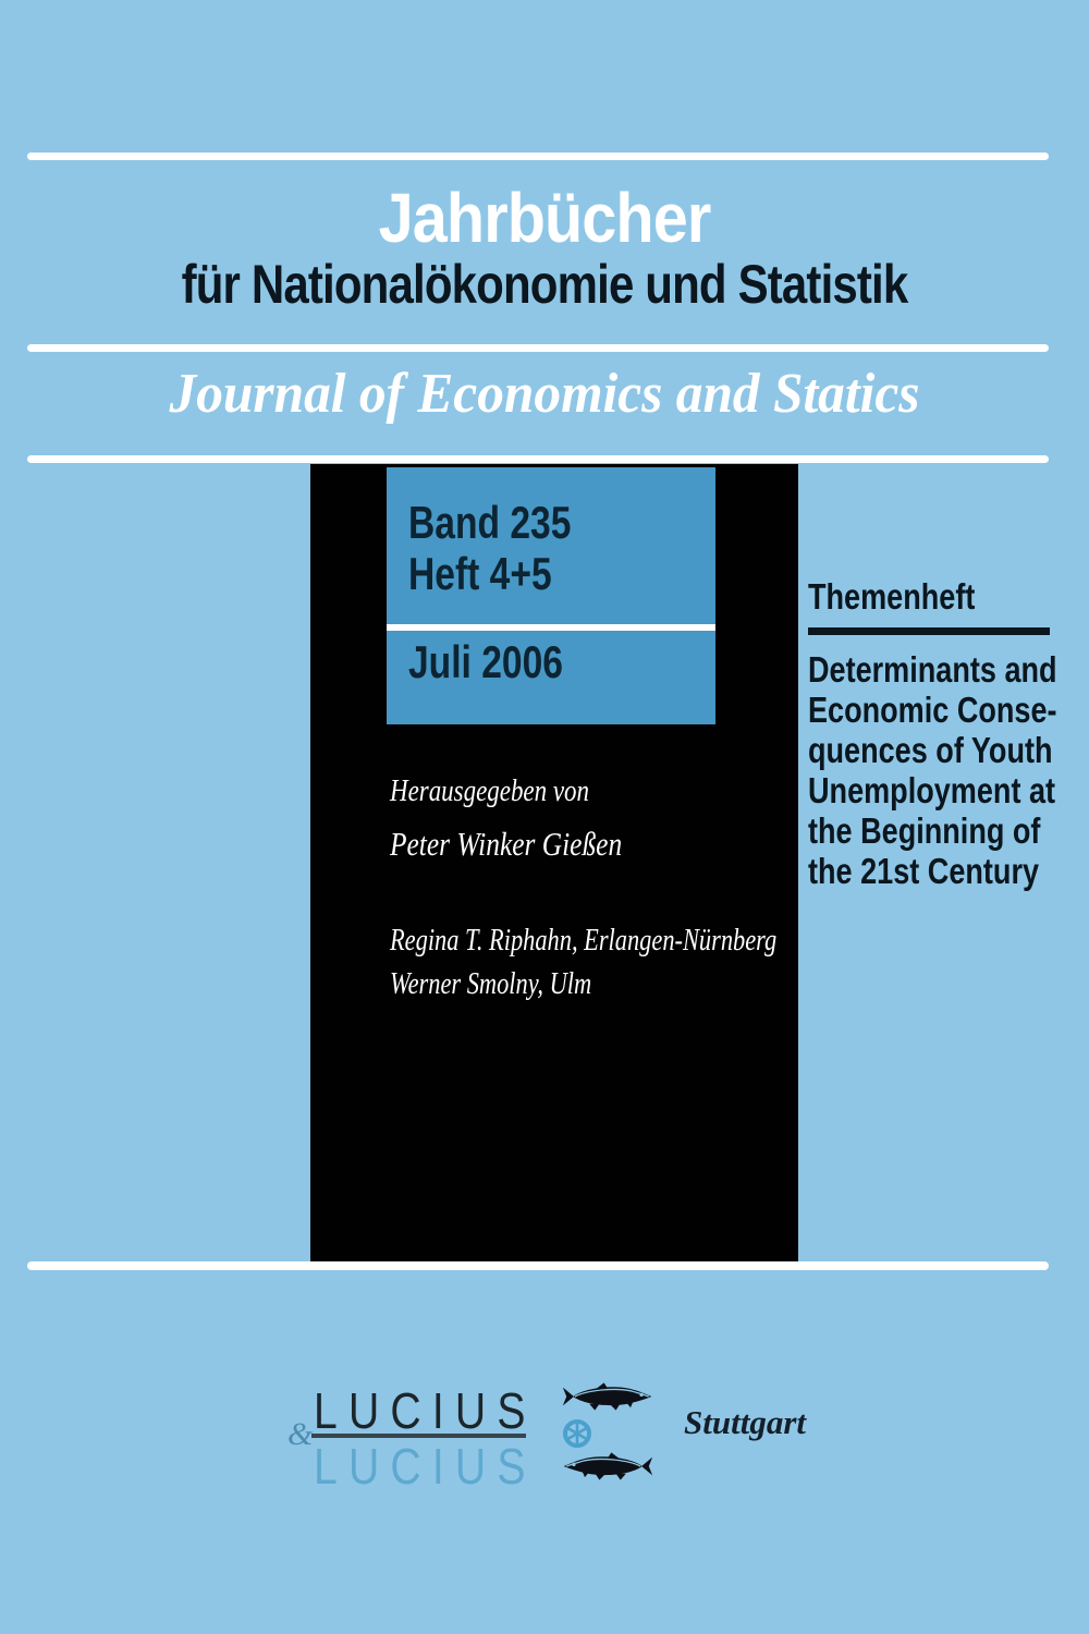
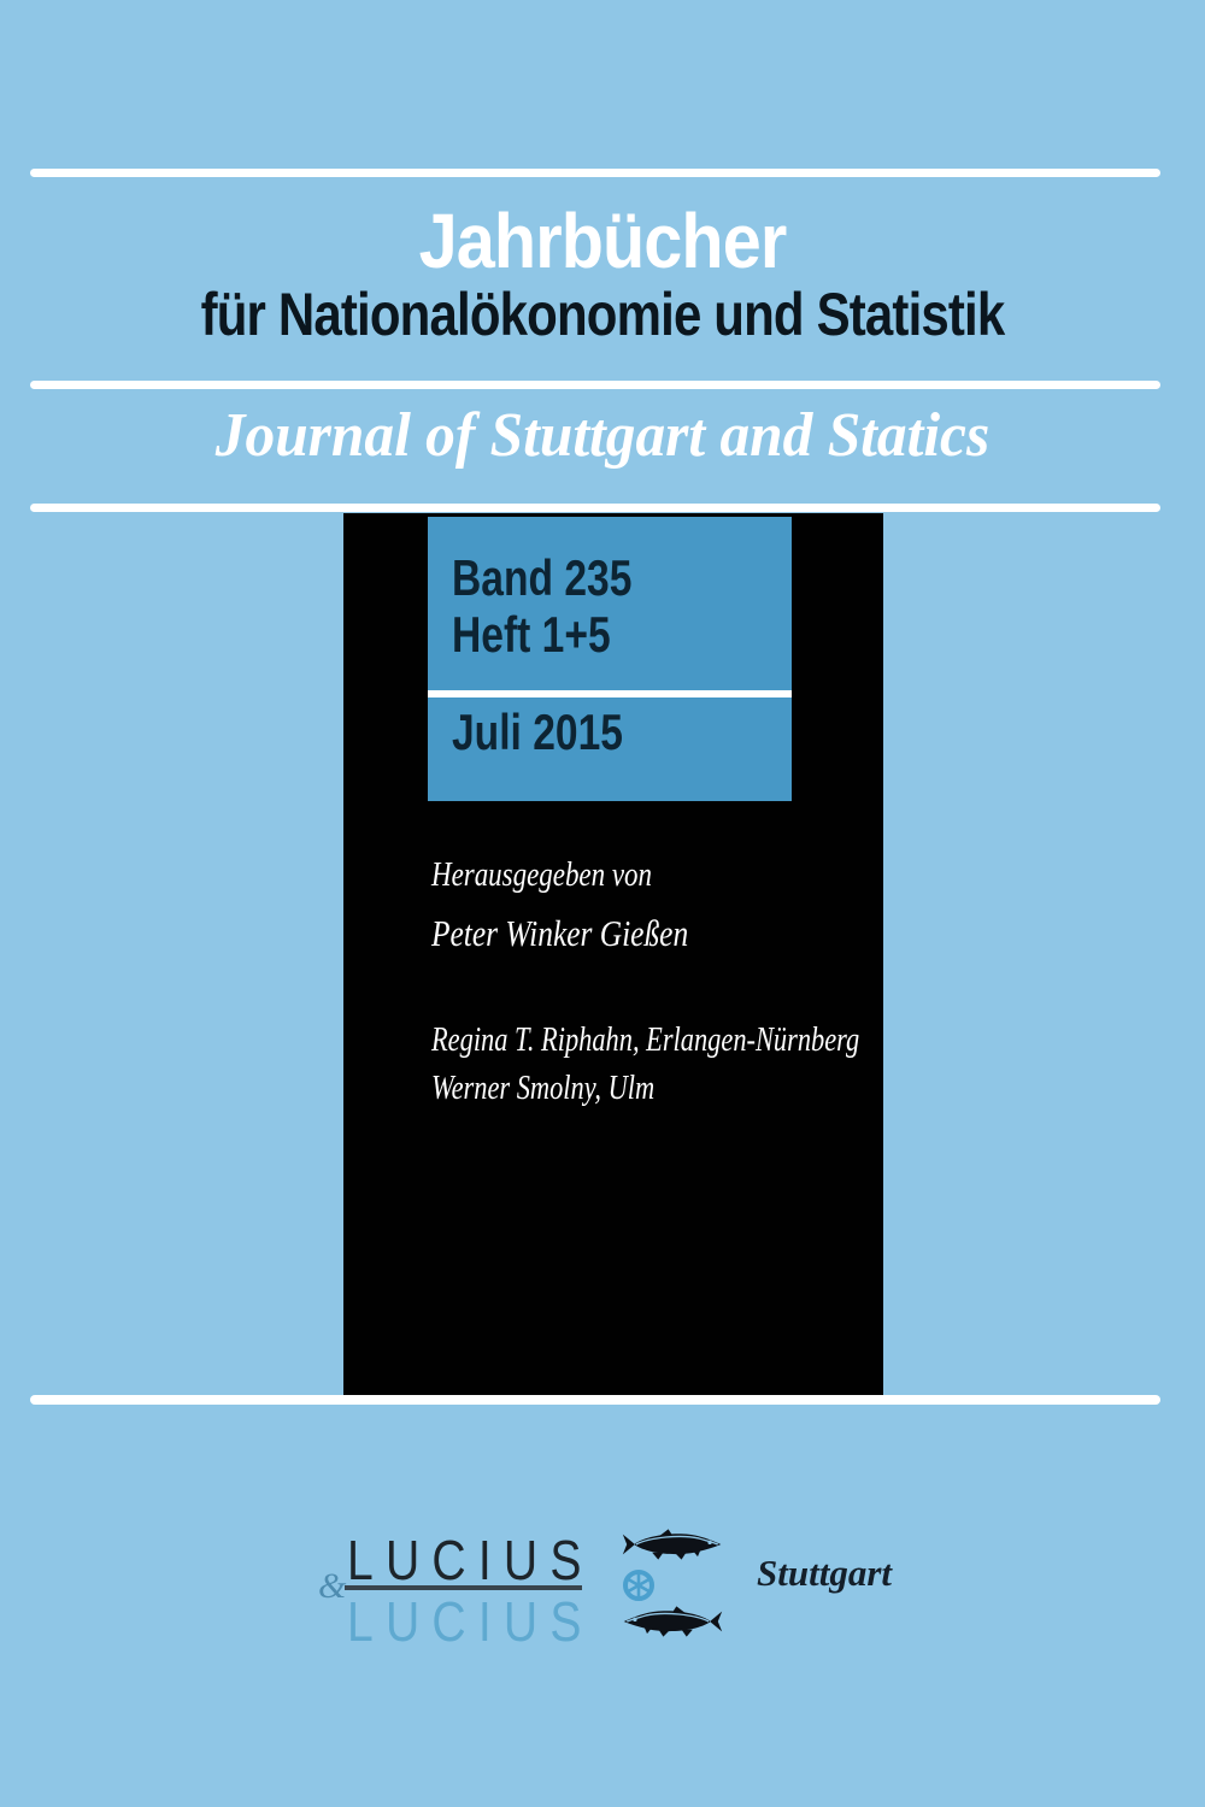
  Jahrbücher
  für Nationalökonomie und Statistik
- Journal of Economics and Statics
+ Journal of Stuttgart and Statics
  Band 235
- Heft 4+5
+ Heft 1+5
- Juli 2006
+ Juli 2015
  Herausgegeben von
  Peter Winker Gießen
  Regina T. Riphahn, Erlangen-Nürnberg
  Werner Smolny, Ulm
- Themenheft
- Determinants and
- Economic Conse-
- quences of Youth
- Unemployment at
- the Beginning of
- the 21st Century
  &
  LUCIUS
  LUCIUS
  Stuttgart
